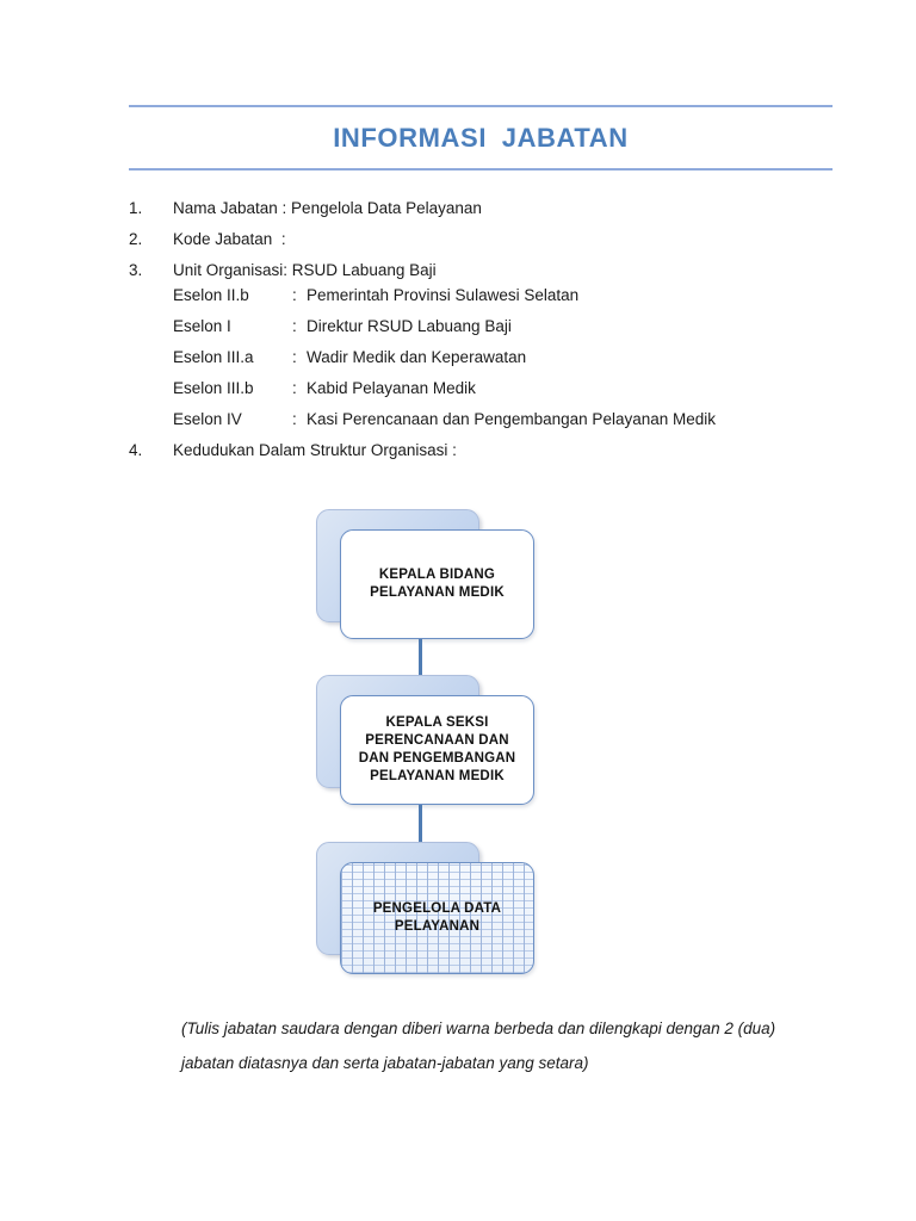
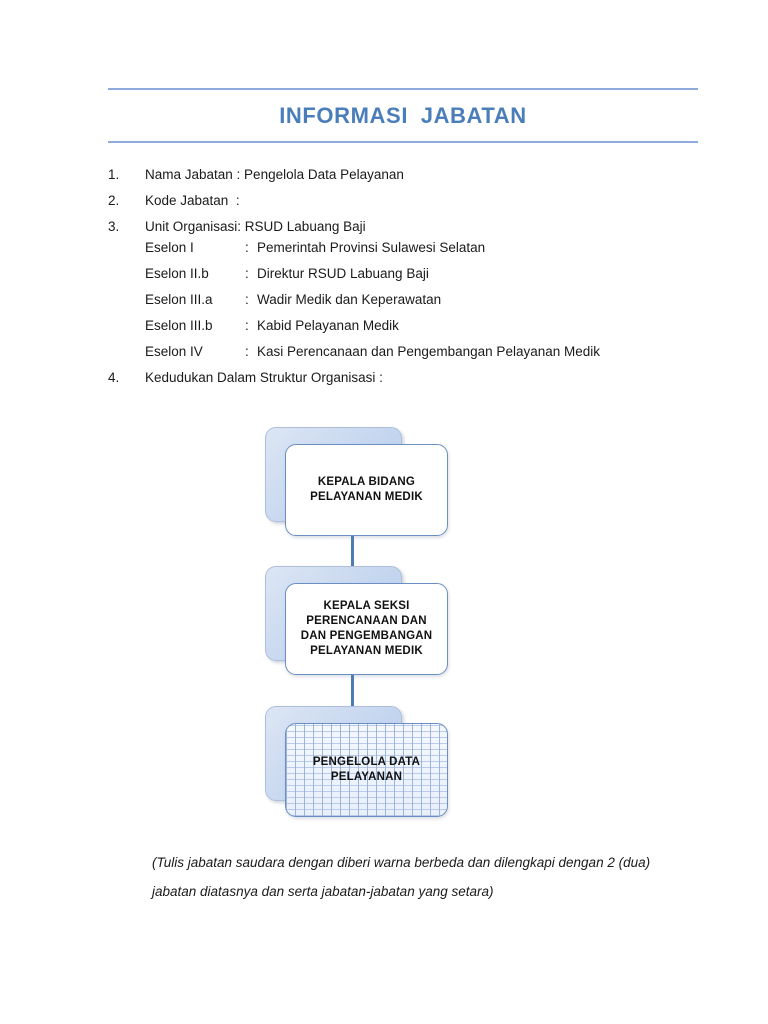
  INFORMASI JABATAN
  1.
  Nama Jabatan : Pengelola Data Pelayanan
  2.
  Kode Jabatan :
  3.
  Unit Organisasi: RSUD Labuang Baji
- Eselon II.b
+ Eselon I
  :
  Pemerintah Provinsi Sulawesi Selatan
- Eselon I
+ Eselon II.b
  :
  Direktur RSUD Labuang Baji
  Eselon III.a
  :
  Wadir Medik dan Keperawatan
  Eselon III.b
  :
  Kabid Pelayanan Medik
  Eselon IV
  :
  Kasi Perencanaan dan Pengembangan Pelayanan Medik
  4.
  Kedudukan Dalam Struktur Organisasi :
  KEPALA BIDANG
  PELAYANAN MEDIK
  KEPALA SEKSI
  PERENCANAAN DAN
  DAN PENGEMBANGAN
  PELAYANAN MEDIK
  PENGELOLA DATA
  PELAYANAN
  (Tulis jabatan saudara dengan diberi warna berbeda dan dilengkapi dengan 2 (dua) jabatan diatasnya dan serta jabatan-jabatan yang setara)
